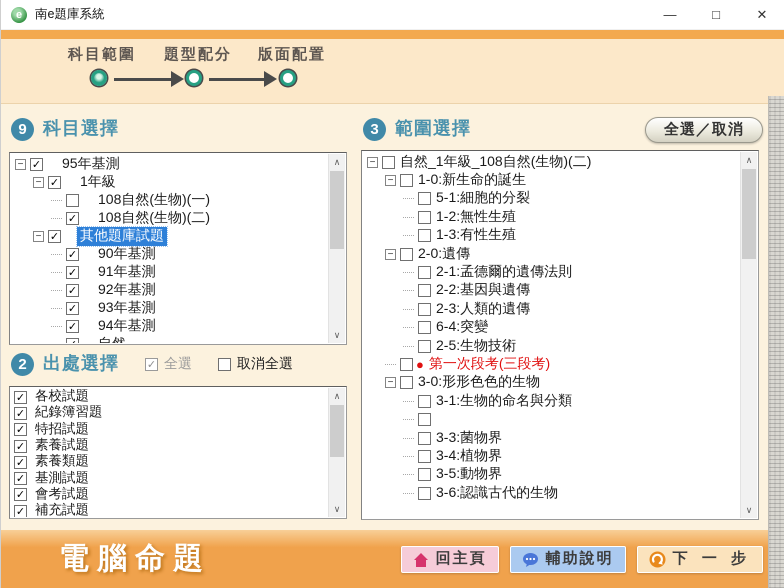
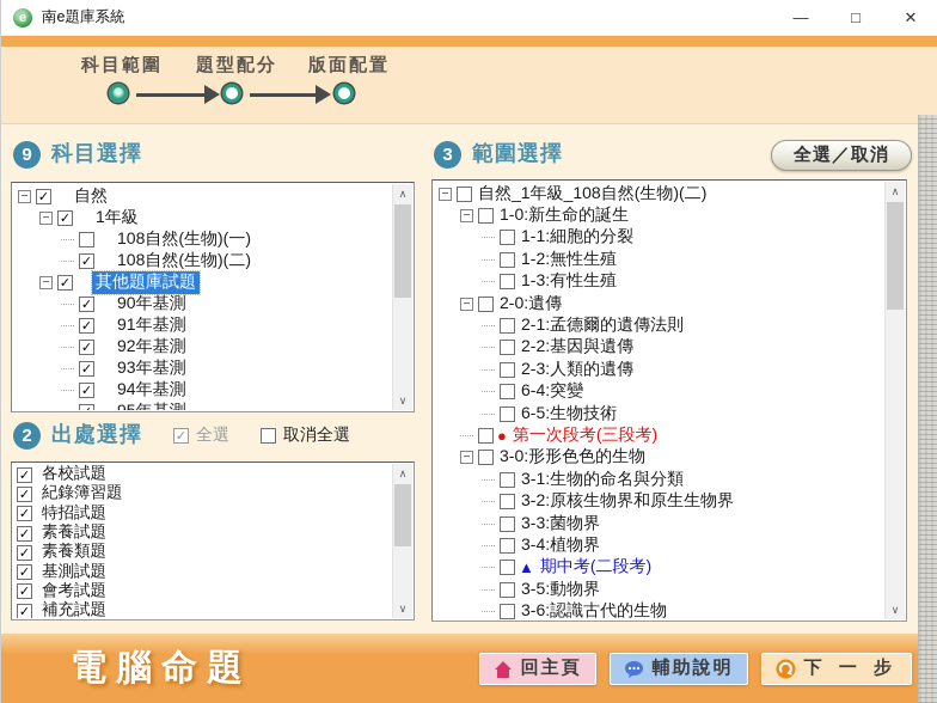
  e
  南e題庫系統
  —
  □
  ✕
  科目範圍
  題型配分
  版面配置
  9
  科目選擇
  −
  ✓
- 95年基測
+ 自然
  −
  ✓
  1年級
  108自然(生物)(一)
  ✓
  108自然(生物)(二)
  −
  ✓
  其他題庫試題
  ✓
  90年基測
  ✓
  91年基測
  ✓
  92年基測
  ✓
  93年基測
  ✓
  94年基測
- 自然
+ 95年基測
  ∧
  ∨
  2
  出處選擇
  ✓
  全選
  取消全選
  ✓
  各校試題
  ✓
  紀錄簿習題
  ✓
  特招試題
  ✓
  素養試題
  ✓
  素養類題
  ✓
  基測試題
  ✓
  會考試題
  ✓
  補充試題
  ∧
  ∨
  3
  範圍選擇
  全選／取消
  −
  自然_1年級_108自然(生物)(二)
  −
  1-0:新生命的誕生
- 5-1:細胞的分裂
+ 1-1:細胞的分裂
  1-2:無性生殖
  1-3:有性生殖
  −
  2-0:遺傳
  2-1:孟德爾的遺傳法則
  2-2:基因與遺傳
  2-3:人類的遺傳
  6-4:突變
- 2-5:生物技術
+ 6-5:生物技術
  ●
  第一次段考(三段考)
  −
  3-0:形形色色的生物
  3-1:生物的命名與分類
+ 3-2:原核生物界和原生生物界
  3-3:菌物界
  3-4:植物界
+ ▲
+ 期中考(二段考)
  3-5:動物界
  3-6:認識古代的生物
  ∧
  ∨
  電腦命題
  回主頁
  輔助說明
  下 一 步
